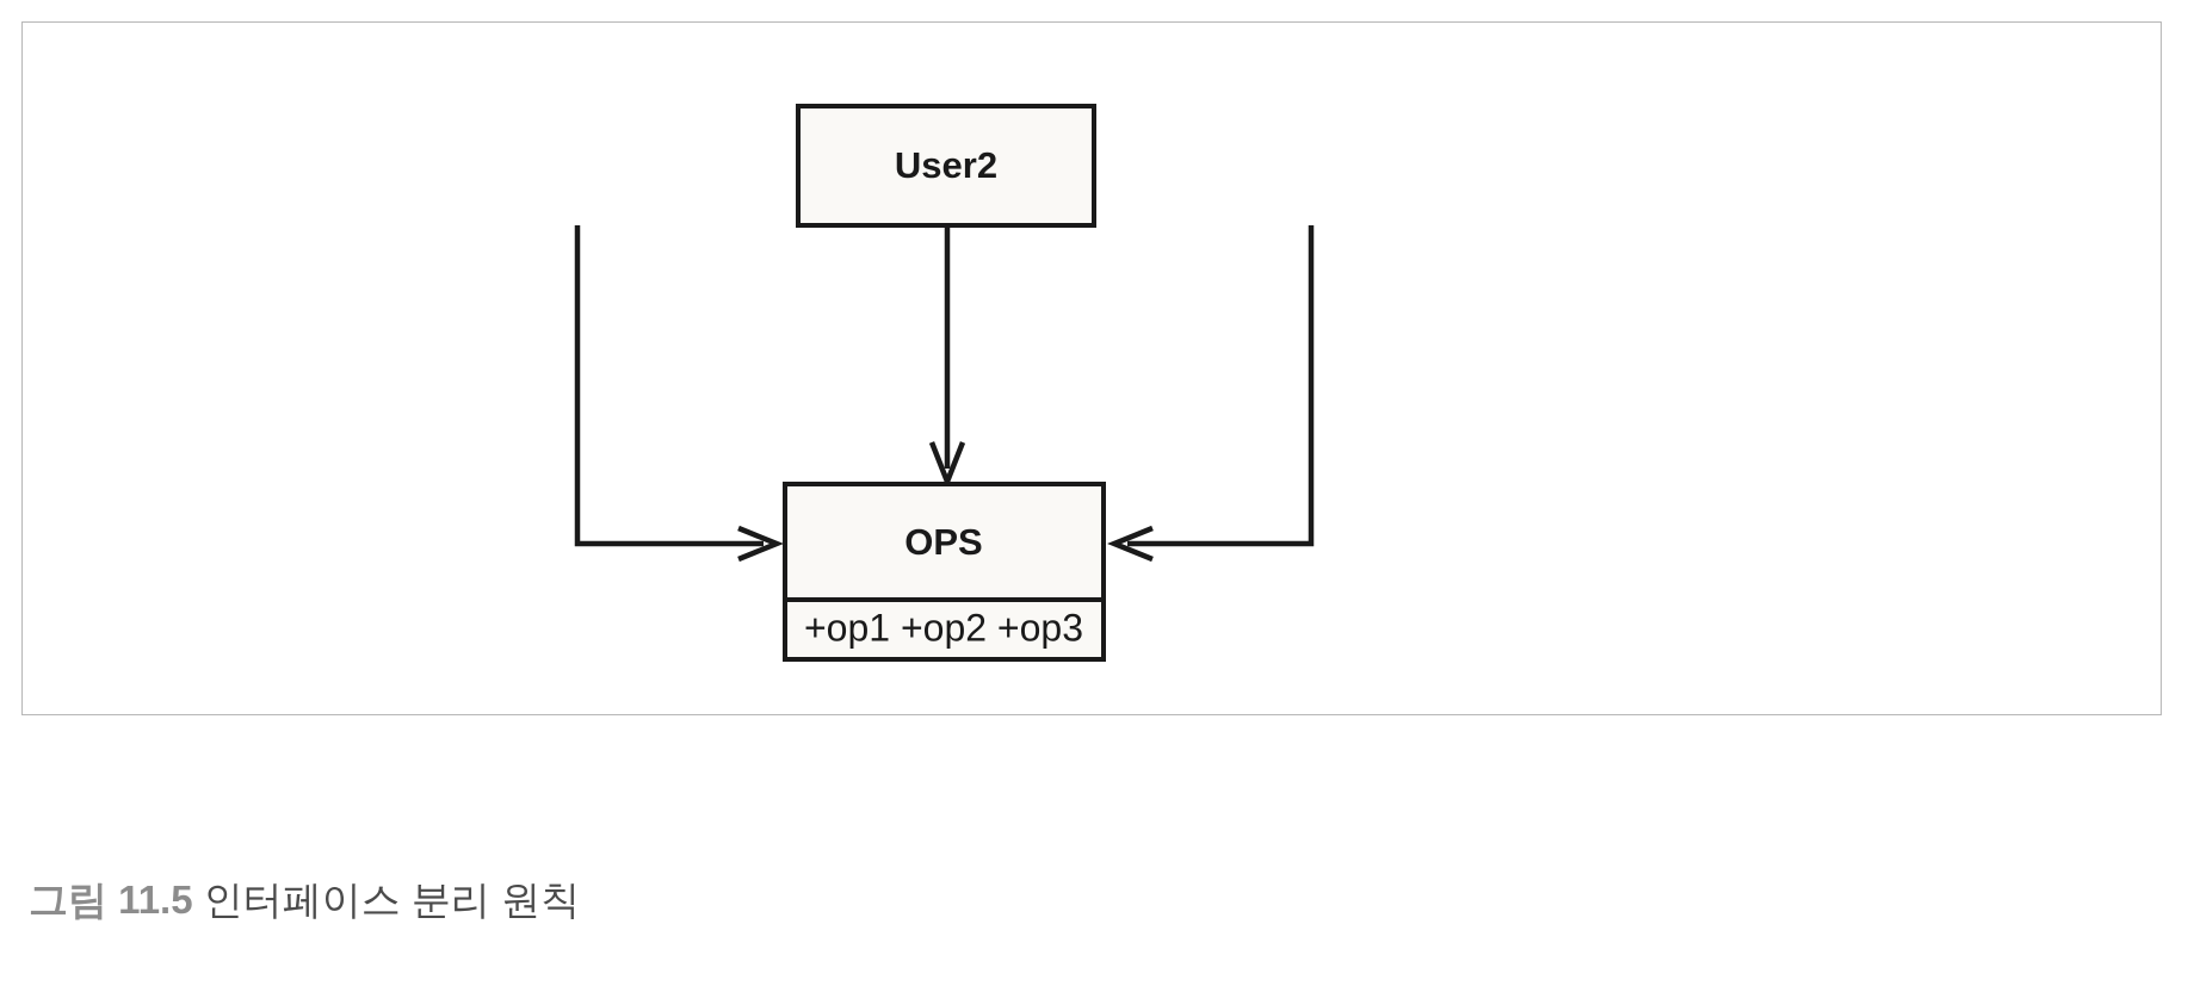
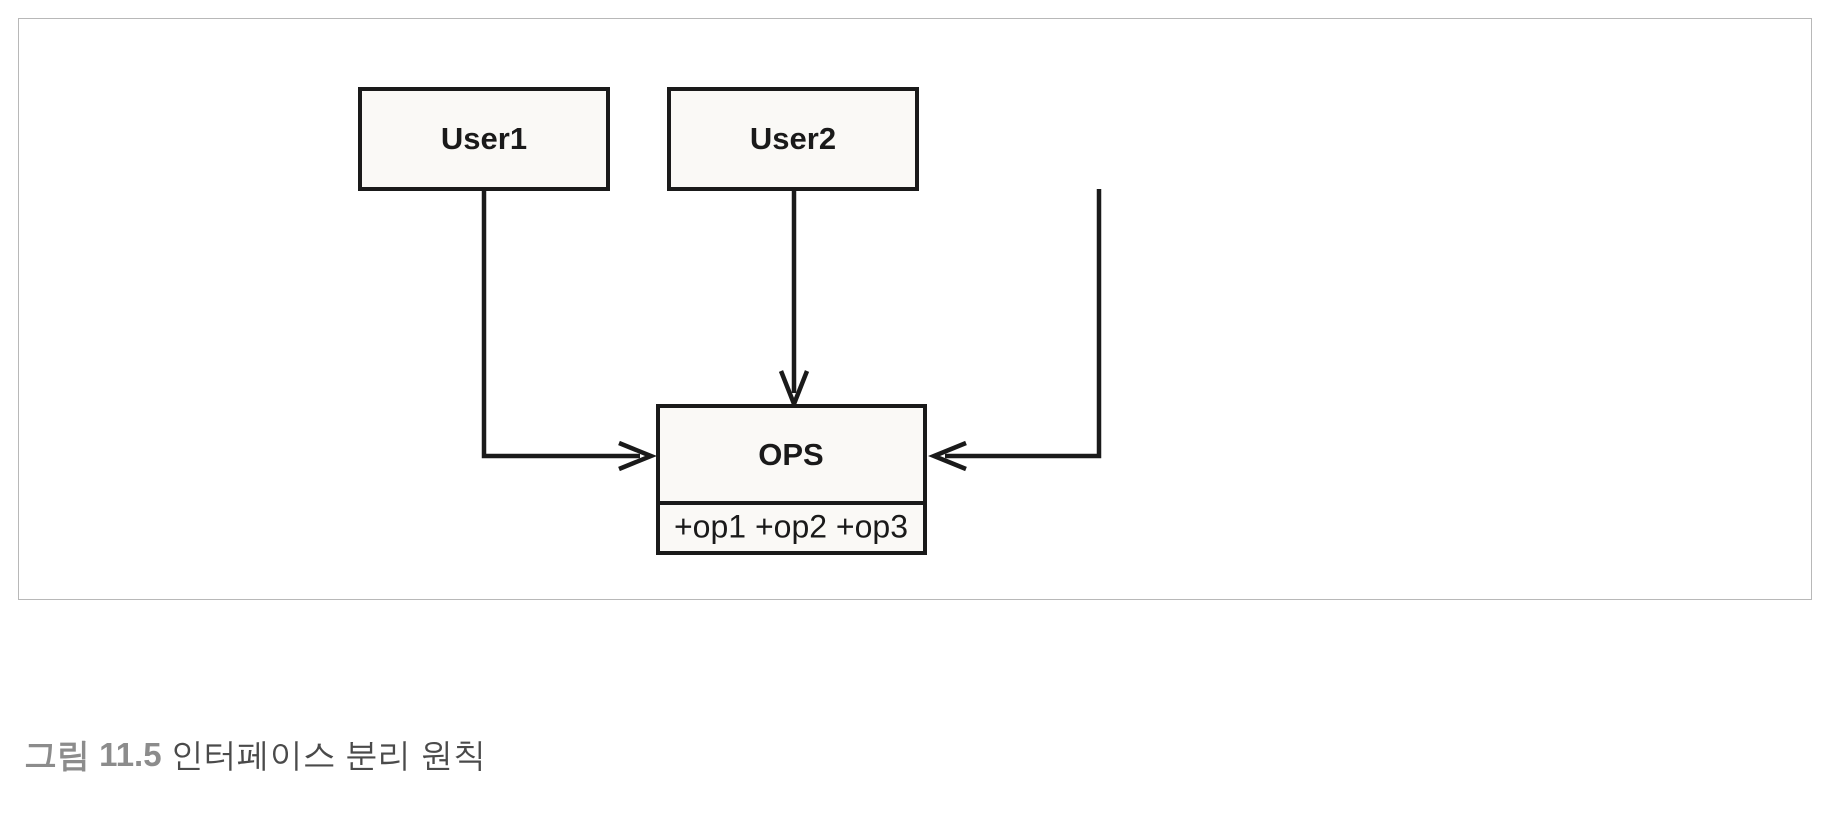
+ User1
  User2
  OPS
  +op1 +op2 +op3
  그림 11.5 인터페이스 분리 원칙
